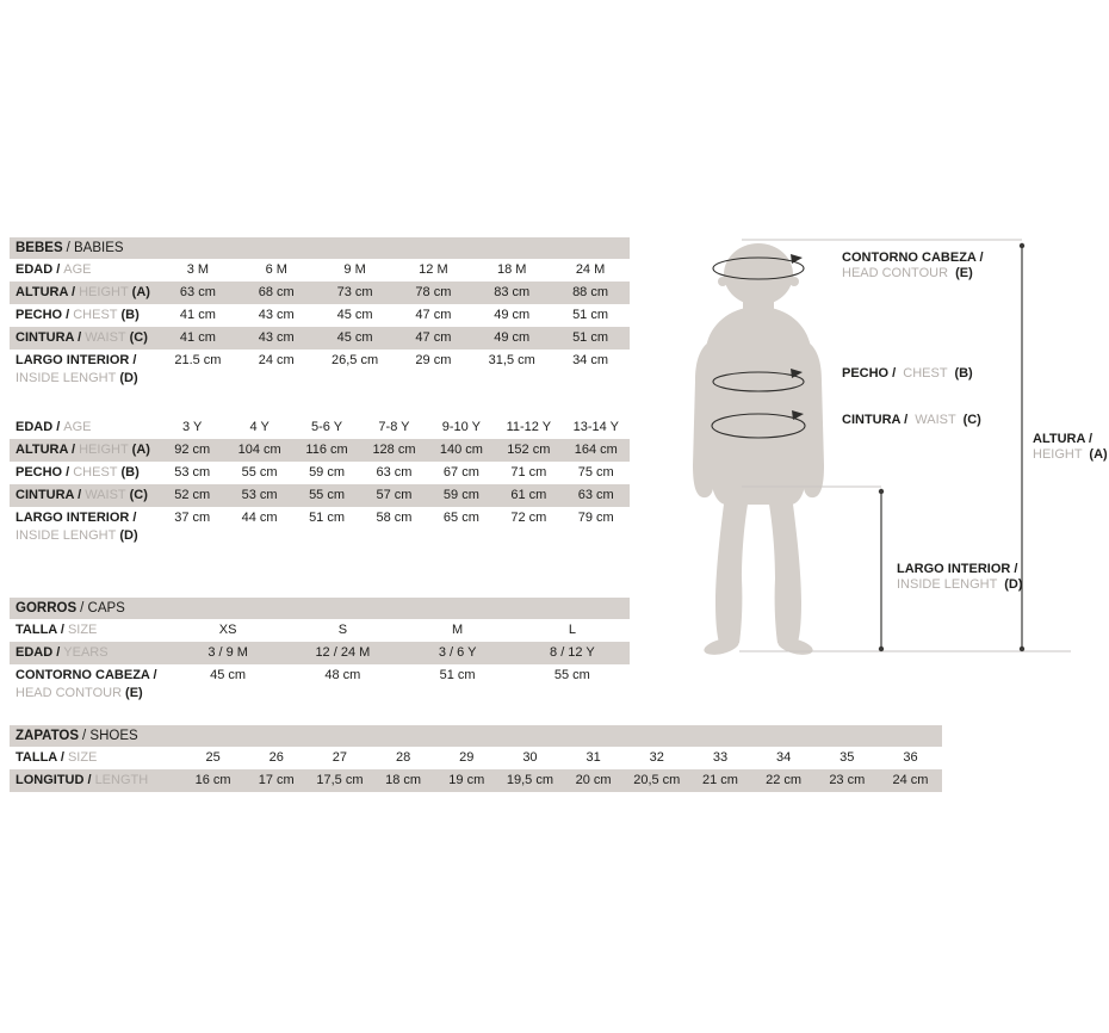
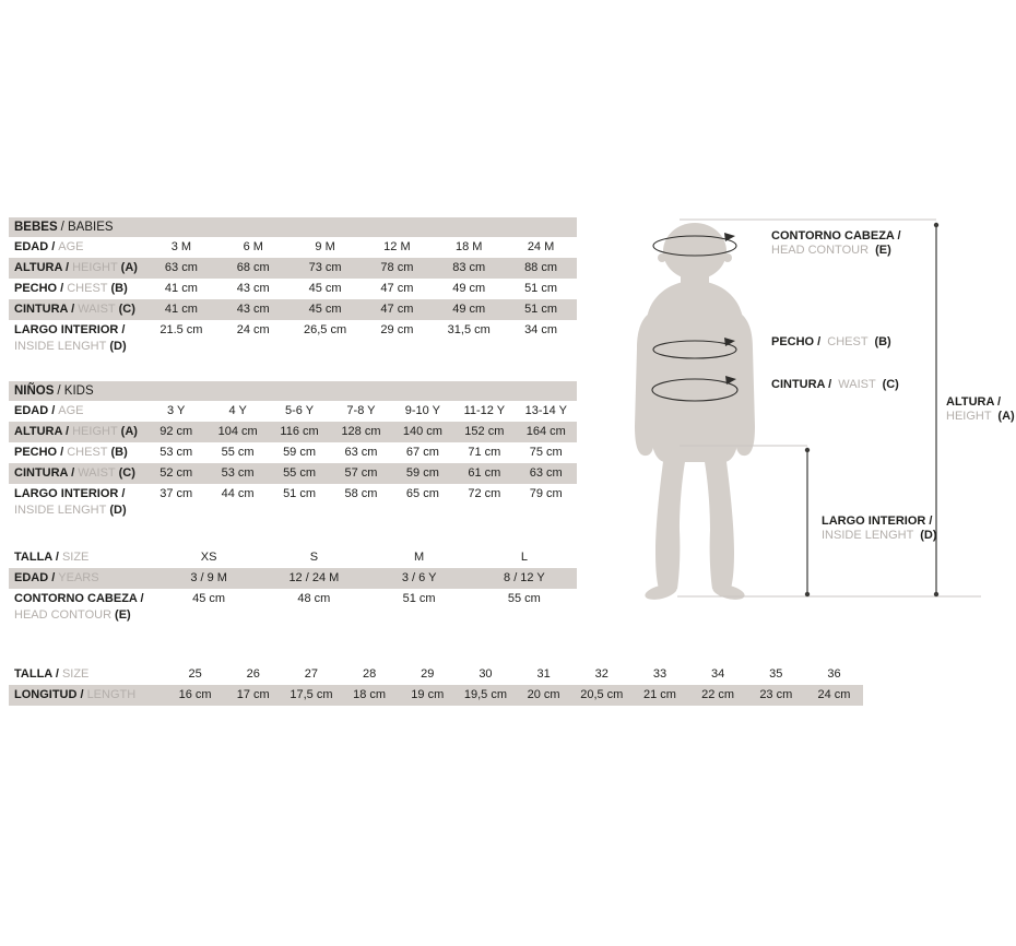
  BEBES / BABIES
  EDAD / AGE
  3 M
  6 M
  9 M
  12 M
  18 M
  24 M
  ALTURA / HEIGHT (A)
  63 cm
  68 cm
  73 cm
  78 cm
  83 cm
  88 cm
  PECHO / CHEST (B)
  41 cm
  43 cm
  45 cm
  47 cm
  49 cm
  51 cm
  CINTURA / WAIST (C)
  41 cm
  43 cm
  45 cm
  47 cm
  49 cm
  51 cm
  LARGO INTERIOR /
  INSIDE LENGHT (D)
  21.5 cm
  24 cm
  26,5 cm
  29 cm
  31,5 cm
  34 cm
+ NIÑOS / KIDS
  EDAD / AGE
  3 Y
  4 Y
  5-6 Y
  7-8 Y
  9-10 Y
  11-12 Y
  13-14 Y
  ALTURA / HEIGHT (A)
  92 cm
  104 cm
  116 cm
  128 cm
  140 cm
  152 cm
  164 cm
  PECHO / CHEST (B)
  53 cm
  55 cm
  59 cm
  63 cm
  67 cm
  71 cm
  75 cm
  CINTURA / WAIST (C)
  52 cm
  53 cm
  55 cm
  57 cm
  59 cm
  61 cm
  63 cm
  LARGO INTERIOR /
  INSIDE LENGHT (D)
  37 cm
  44 cm
  51 cm
  58 cm
  65 cm
  72 cm
  79 cm
- GORROS / CAPS
  TALLA / SIZE
  XS
  S
  M
  L
  EDAD / YEARS
  3 / 9 M
  12 / 24 M
  3 / 6 Y
  8 / 12 Y
  CONTORNO CABEZA /
  HEAD CONTOUR (E)
  45 cm
  48 cm
  51 cm
  55 cm
- ZAPATOS / SHOES
  TALLA / SIZE
  25
  26
  27
  28
  29
  30
  31
  32
  33
  34
  35
  36
  LONGITUD / LENGTH
  16 cm
  17 cm
  17,5 cm
  18 cm
  19 cm
  19,5 cm
  20 cm
  20,5 cm
  21 cm
  22 cm
  23 cm
  24 cm
  CONTORNO CABEZA /
  HEAD CONTOUR (E)
  PECHO / CHEST (B)
  CINTURA / WAIST (C)
  ALTURA /
  HEIGHT (A)
  LARGO INTERIOR /
  INSIDE LENGHT (D)
